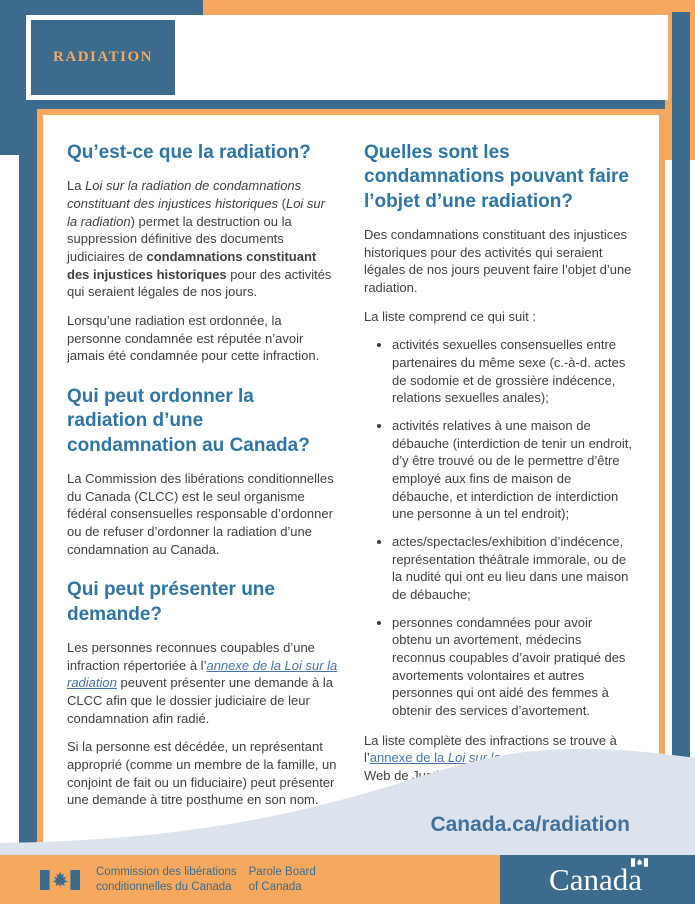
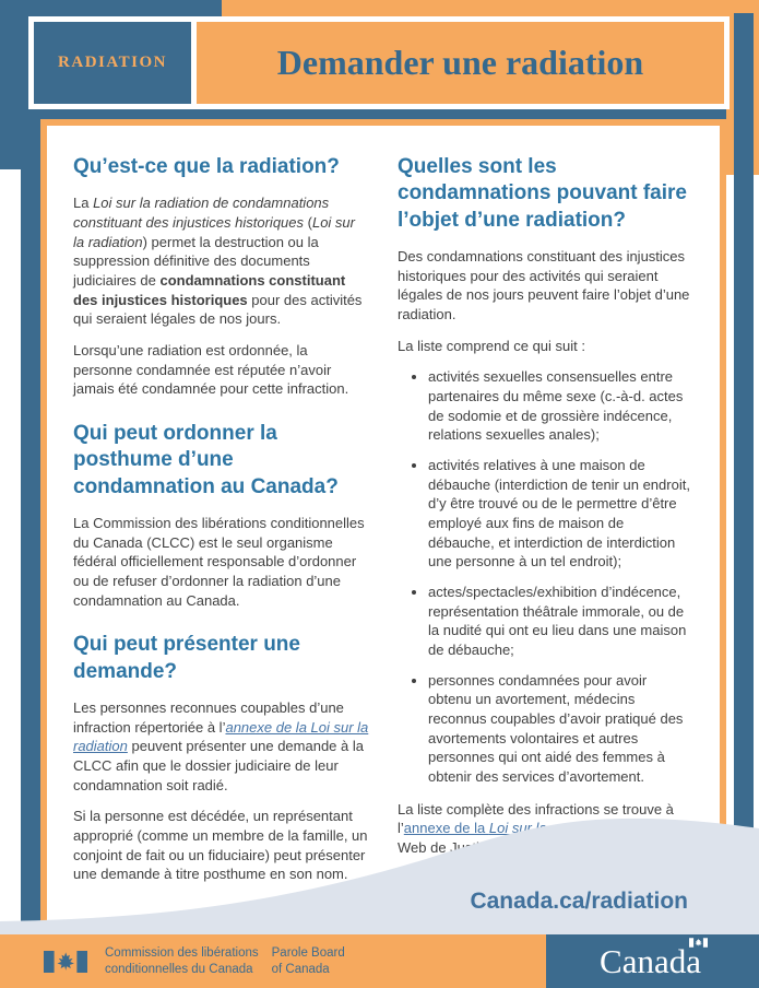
  RADIATION
+ Demander une radiation
  Qu’est-ce que la radiation?
  La Loi sur la radiation de condamnations constituant des injustices historiques (Loi sur la radiation) permet la destruction ou la suppression définitive des documents judiciaires de condamnations constituant des injustices historiques pour des activités qui seraient légales de nos jours.
  Lorsqu’une radiation est ordonnée, la personne condamnée est réputée n’avoir jamais été condamnée pour cette infraction.
- Qui peut ordonner la radiation d’une condamnation au Canada?
+ Qui peut ordonner la posthume d’une condamnation au Canada?
- La Commission des libérations conditionnelles du Canada (CLCC) est le seul organisme fédéral consensuelles responsable d’ordonner ou de refuser d’ordonner la radiation d’une condamnation au Canada.
+ La Commission des libérations conditionnelles du Canada (CLCC) est le seul organisme fédéral officiellement responsable d’ordonner ou de refuser d’ordonner la radiation d’une condamnation au Canada.
  Qui peut présenter une demande?
- Les personnes reconnues coupables d’une infraction répertoriée à l’annexe de la Loi sur la radiation peuvent présenter une demande à la CLCC afin que le dossier judiciaire de leur condamnation afin radié.
+ Les personnes reconnues coupables d’une infraction répertoriée à l’annexe de la Loi sur la radiation peuvent présenter une demande à la CLCC afin que le dossier judiciaire de leur condamnation soit radié.
  Si la personne est décédée, un représentant approprié (comme un membre de la famille, un conjoint de fait ou un fiduciaire) peut présenter une demande à titre posthume en son nom.
  Quelles sont les condamnations pouvant faire l’objet d’une radiation?
  Des condamnations constituant des injustices historiques pour des activités qui seraient légales de nos jours peuvent faire l’objet d’une radiation.
  La liste comprend ce qui suit :
  activités sexuelles consensuelles entre partenaires du même sexe (c.-à-d. actes de sodomie et de grossière indécence, relations sexuelles anales);
  activités relatives à une maison de débauche (interdiction de tenir un endroit, d’y être trouvé ou de le permettre d’être employé aux fins de maison de débauche, et interdiction de interdiction une personne à un tel endroit);
  actes/spectacles/exhibition d’indécence, représentation théâtrale immorale, ou de la nudité qui ont eu lieu dans une maison de débauche;
  personnes condamnées pour avoir obtenu un avortement, médecins reconnus coupables d’avoir pratiqué des avortements volontaires et autres personnes qui ont aidé des femmes à obtenir des services d’avortement.
  Canada.ca/radiation
  Commission des libérations
  conditionnelles du Canada
  Parole Board
  of Canada
  Canada
